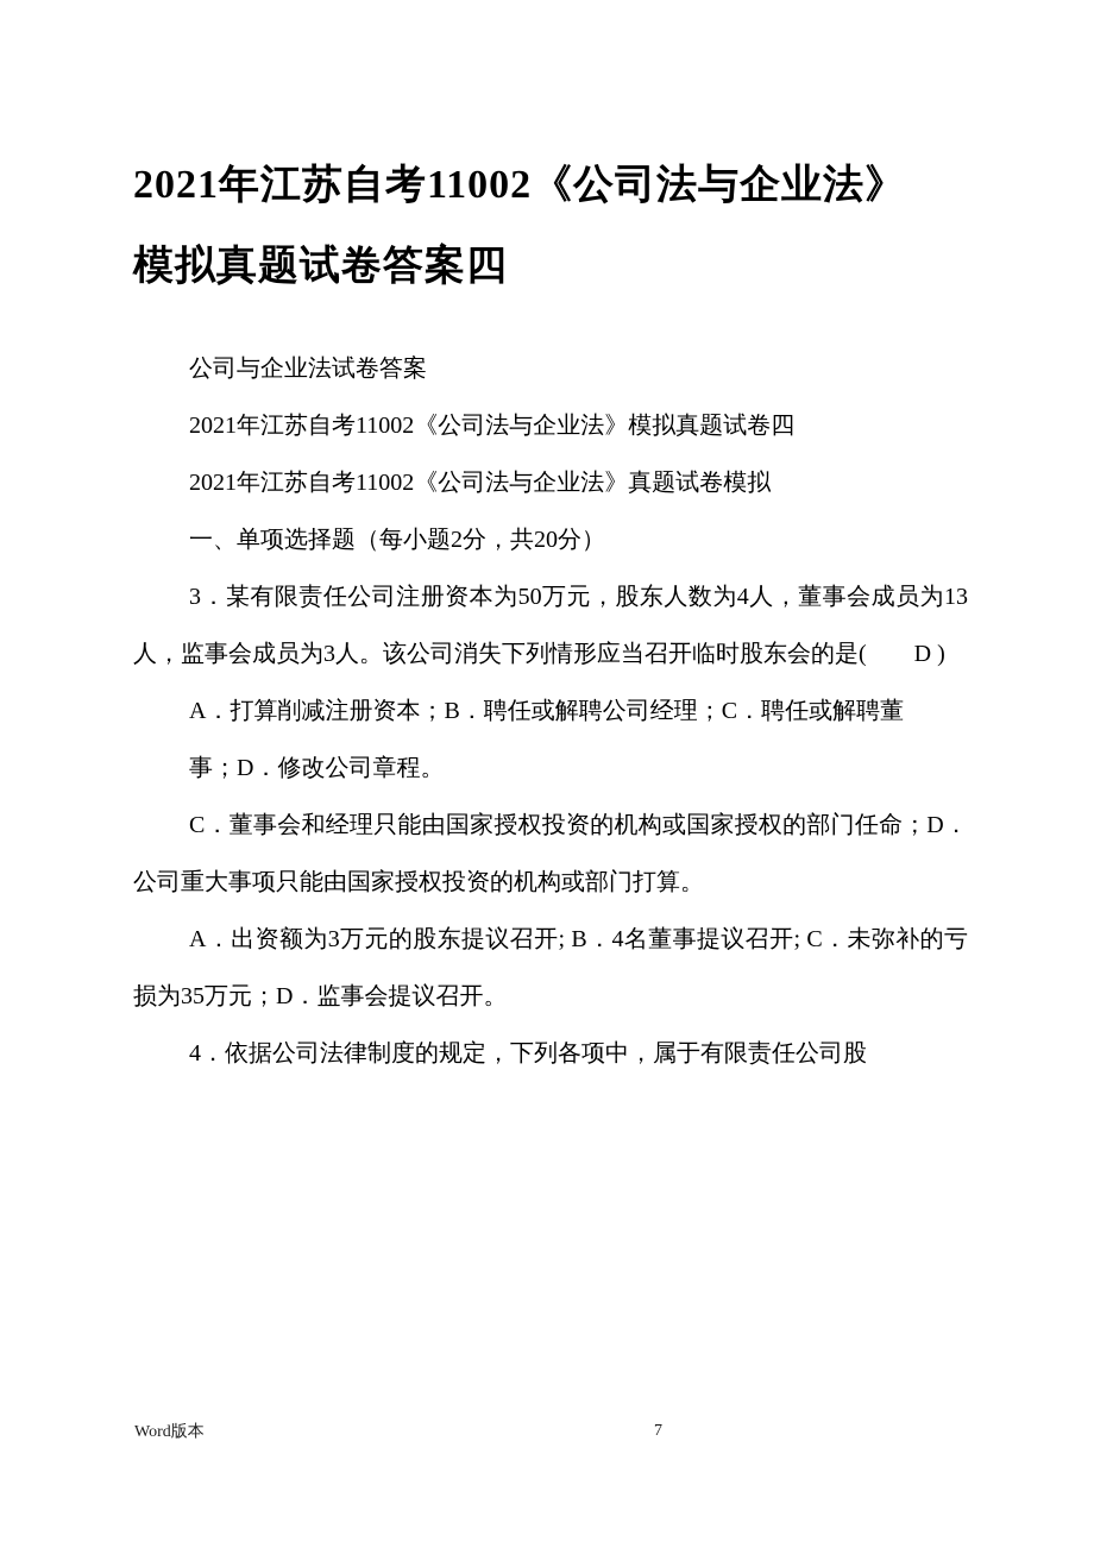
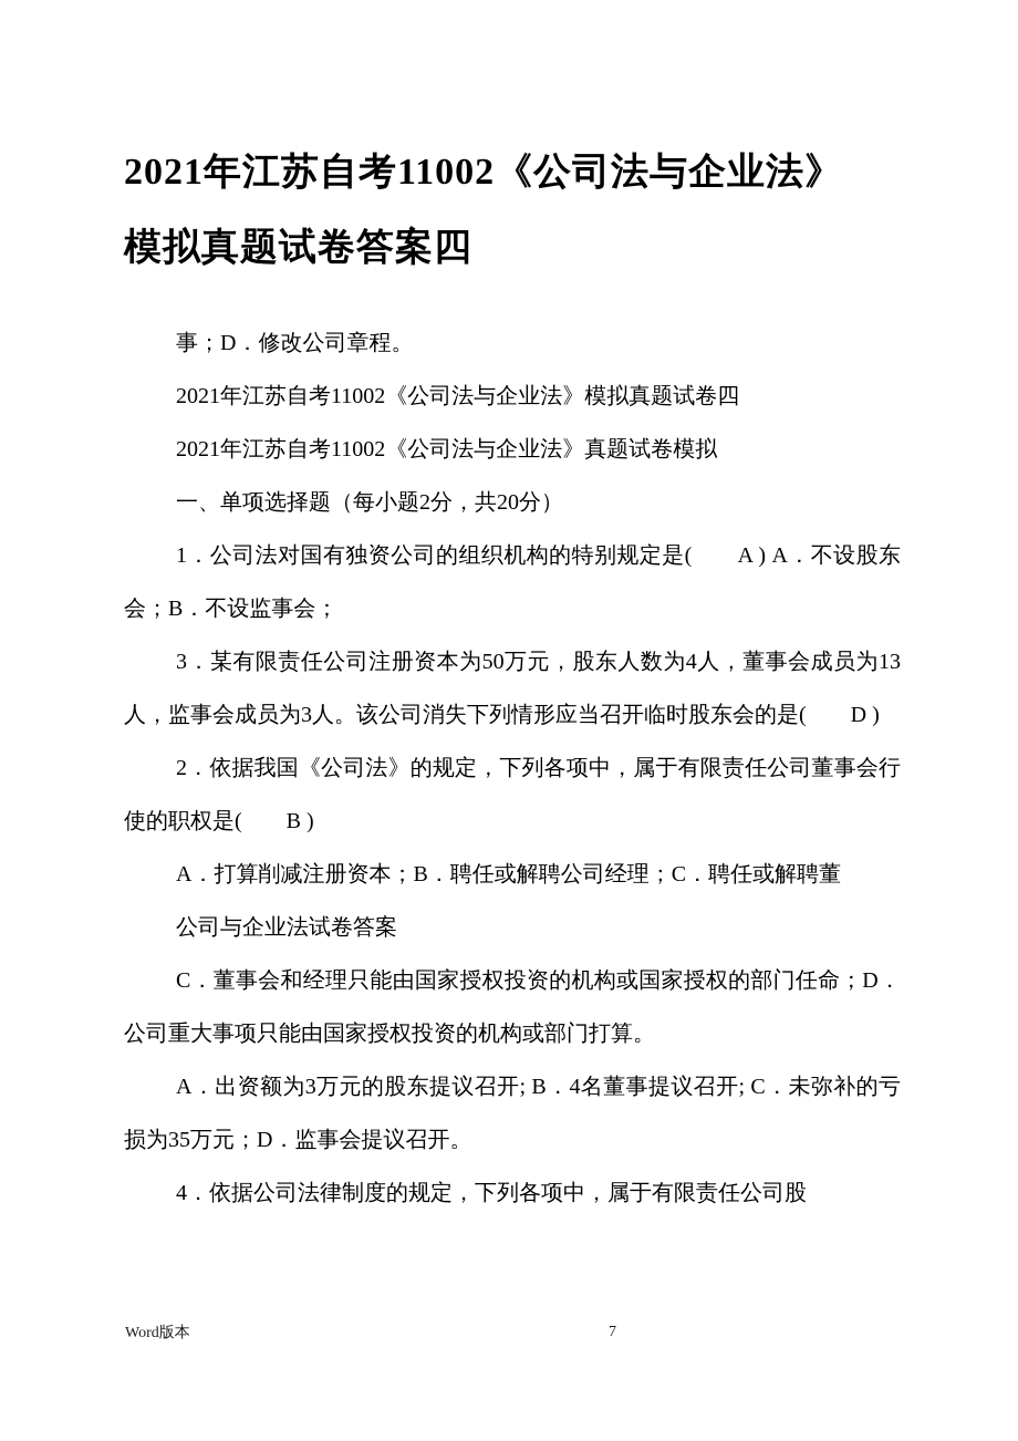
  2021年江苏自考11002《公司法与企业法》
  模拟真题试卷答案四
- 公司与企业法试卷答案
+ 事；D．修改公司章程。
  2021年江苏自考11002《公司法与企业法》模拟真题试卷四
  2021年江苏自考11002《公司法与企业法》真题试卷模拟
  一、单项选择题（每小题2分，共20分）
+ 1．公司法对国有独资公司的组织机构的特别规定是( A ) A．不设股东会；B．不设监事会；
  3．某有限责任公司注册资本为50万元，股东人数为4人，董事会成员为13人，监事会成员为3人。该公司消失下列情形应当召开临时股东会的是( D )
+ 2．依据我国《公司法》的规定，下列各项中，属于有限责任公司董事会行使的职权是( B )
  A．打算削减注册资本；B．聘任或解聘公司经理；C．聘任或解聘董
- 事；D．修改公司章程。
+ 公司与企业法试卷答案
  C．董事会和经理只能由国家授权投资的机构或国家授权的部门任命；D．公司重大事项只能由国家授权投资的机构或部门打算。
  A．出资额为3万元的股东提议召开; B．4名董事提议召开; C．未弥补的亏损为35万元；D．监事会提议召开。
  4．依据公司法律制度的规定，下列各项中，属于有限责任公司股
  Word版本
  7
